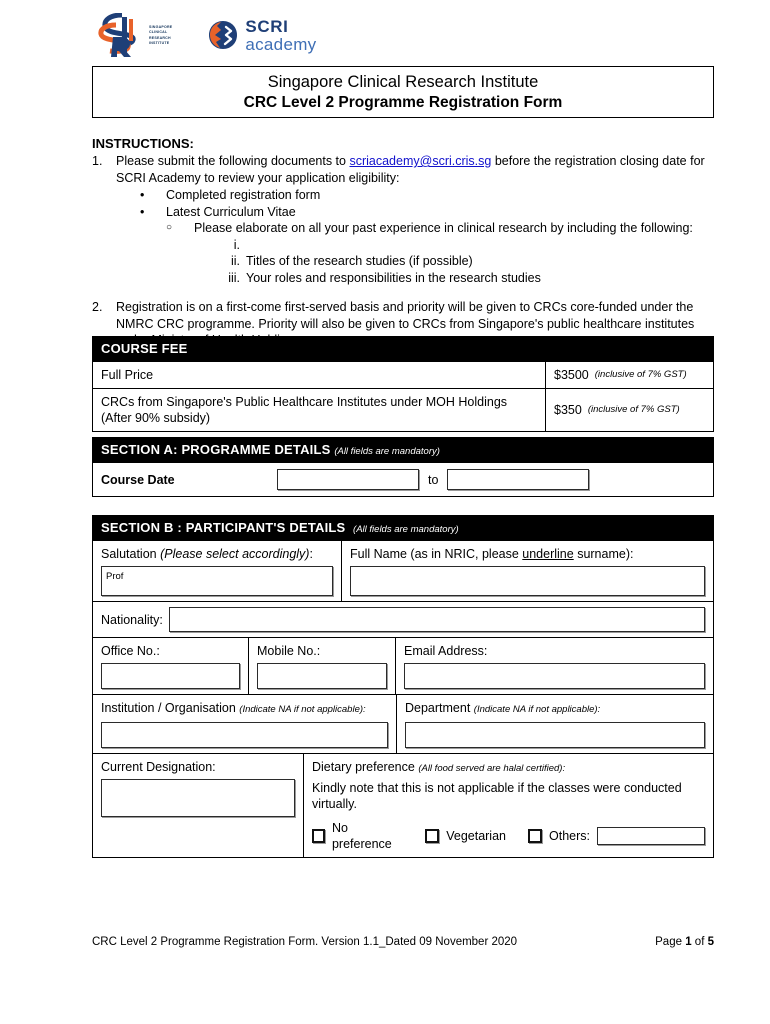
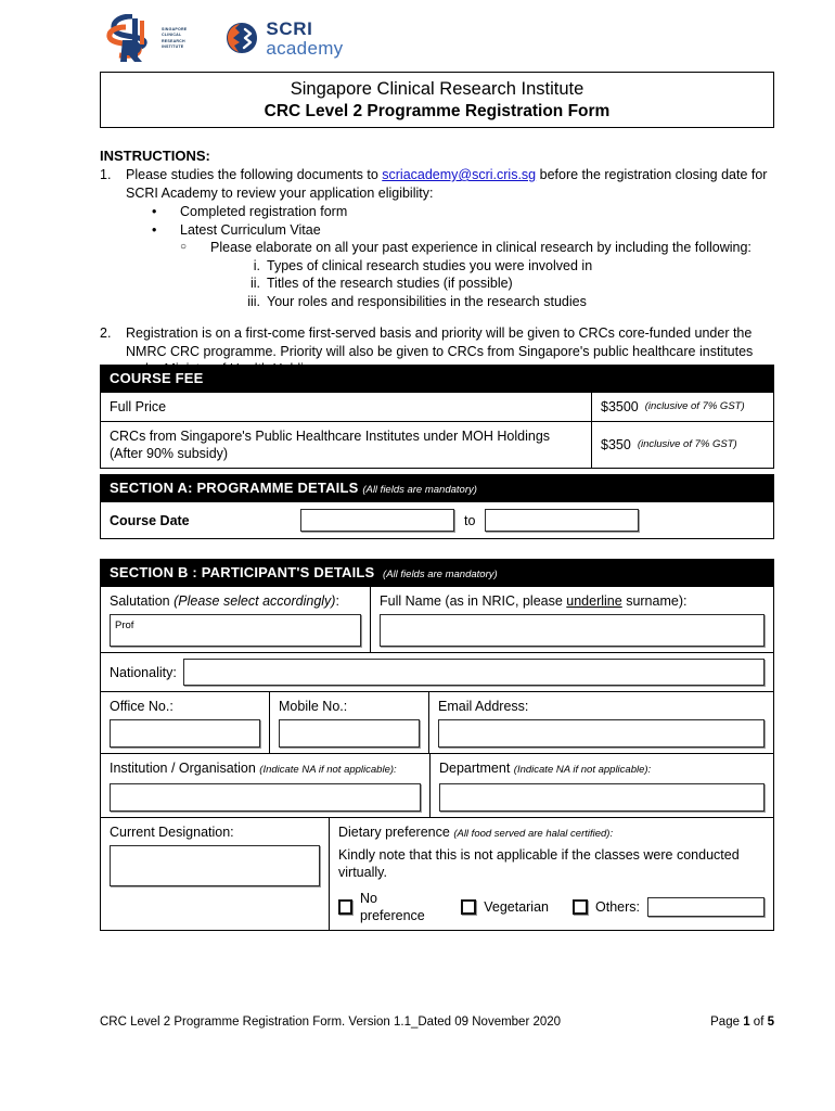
  SCRI
  academy
  Singapore Clinical Research Institute
  CRC Level 2 Programme Registration Form
  INSTRUCTIONS:
  1.
- Please submit the following documents to scriacademy@scri.cris.sg before the registration closing date for SCRI Academy to review your application eligibility:
+ Please studies the following documents to scriacademy@scri.cris.sg before the registration closing date for SCRI Academy to review your application eligibility:
  •
  Completed registration form
  •
  Latest Curriculum Vitae
  ○
  Please elaborate on all your past experience in clinical research by including the following:
  i.
+ Types of clinical research studies you were involved in
  ii.
  Titles of the research studies (if possible)
  iii.
  Your roles and responsibilities in the research studies
  2.
  Registration is on a first-come first-served basis and priority will be given to CRCs core-funded under the NMRC CRC programme. Priority will also be given to CRCs from Singapore's public healthcare institutes
  COURSE FEE
  Full Price
  $3500
  (inclusive of 7% GST)
  CRCs from Singapore's Public Healthcare Institutes under MOH Holdings (After 90% subsidy)
  $350
  (inclusive of 7% GST)
  SECTION A: PROGRAMME DETAILS (All fields are mandatory)
  Course Date
  to
  SECTION B : PARTICIPANT'S DETAILS (All fields are mandatory)
  Salutation (Please select accordingly):
  Prof
  Full Name (as in NRIC, please underline surname):
  Nationality:
  Office No.:
  Mobile No.:
  Email Address:
  Institution / Organisation (Indicate NA if not applicable):
  Department (Indicate NA if not applicable):
  Current Designation:
  Dietary preference (All food served are halal certified):
  Kindly note that this is not applicable if the classes were conducted virtually.
  No preference
  Vegetarian
  Others:
  CRC Level 2 Programme Registration Form. Version 1.1_Dated 09 November 2020
  Page 1 of 5
